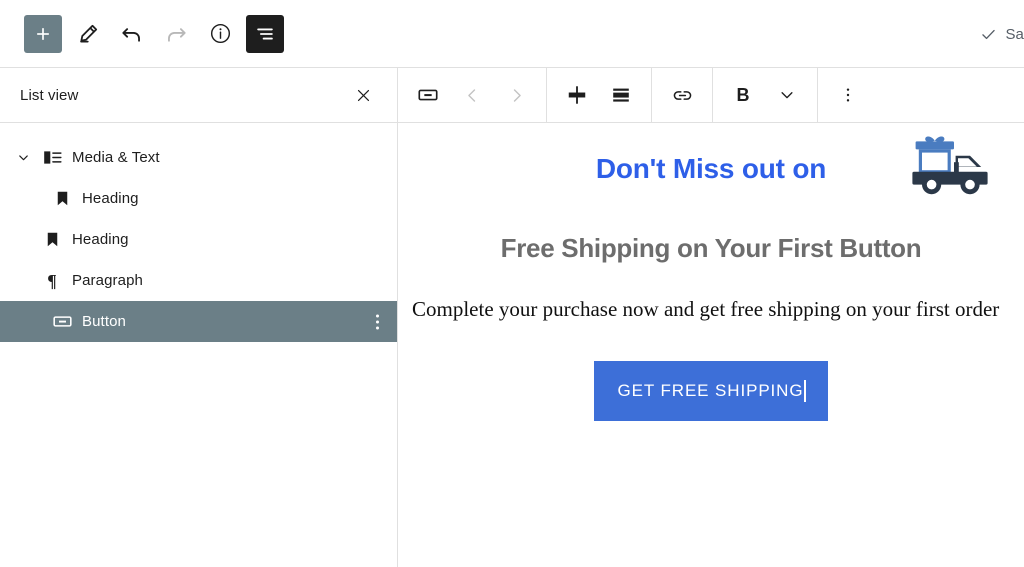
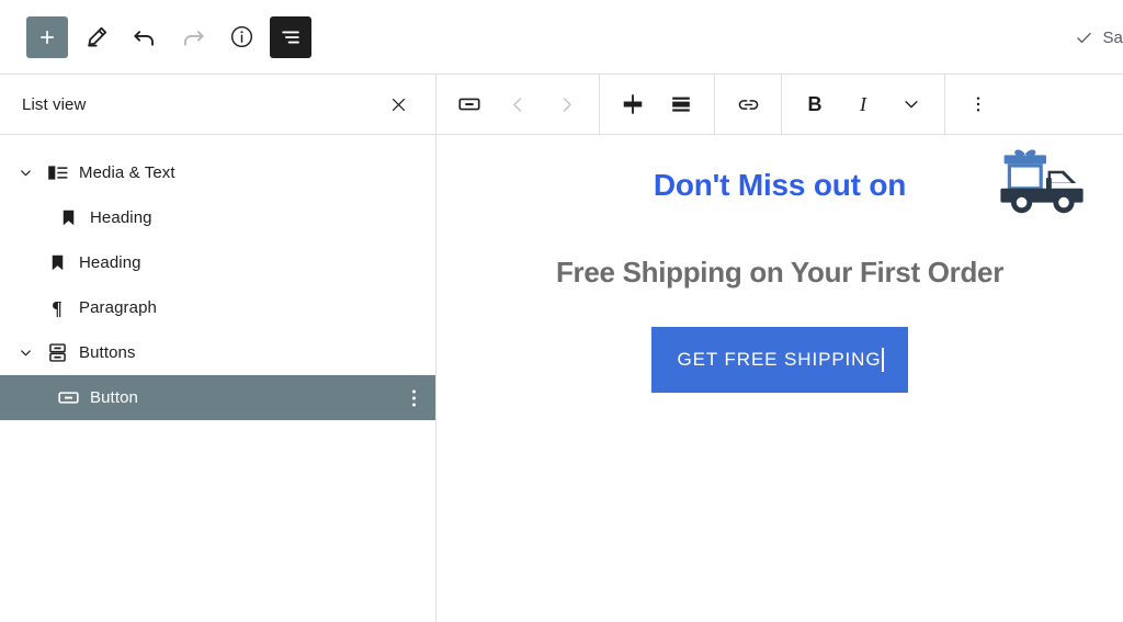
  Sa
  List view
  Media & Text
  Heading
  Heading
  ¶
  Paragraph
+ Buttons
  Button
  B
+ I
  Don't Miss out on
- Free Shipping on Your First Button
+ Free Shipping on Your First Order
- Complete your purchase now and get free shipping on your first order
  GET FREE SHIPPING
